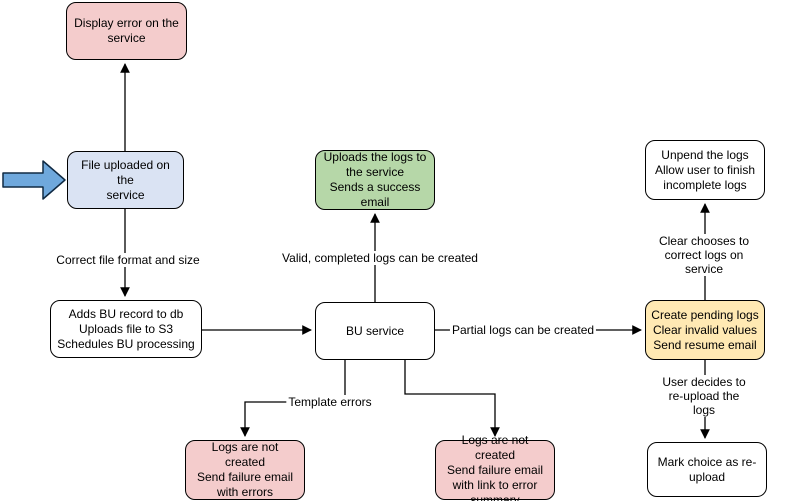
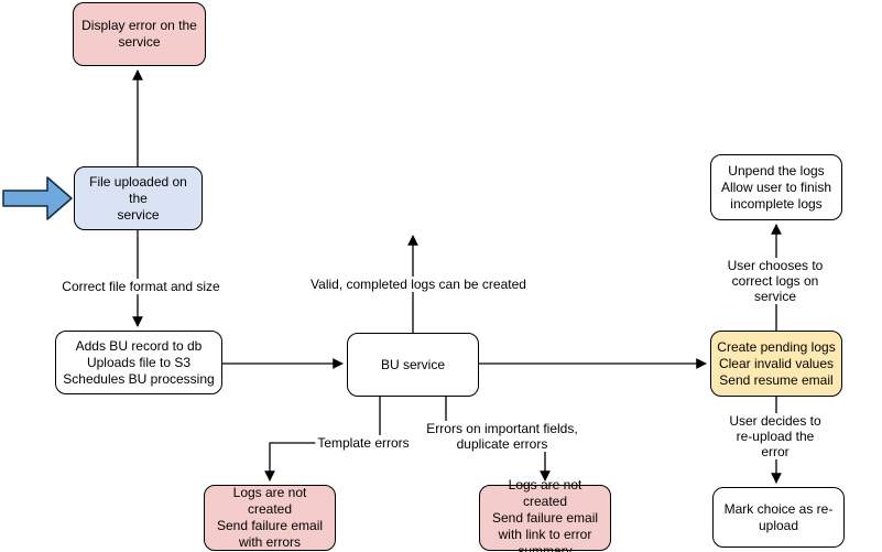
  Display error on the
  service
  File uploaded on the
  service
  Adds BU record to db
  Uploads file to S3
  Schedules BU processing
- Uploads the logs to
- the service
- Sends a success
- email
  BU service
  Unpend the logs
  Allow user to finish
  incomplete logs
  Create pending logs
  Clear invalid values
  Send resume email
  Mark choice as re-
  upload
  Logs are not created
  Send failure email
  with errors
  Logs are not created
  Send failure email
  with link to error
  summary
  Correct file format and size
  Valid, completed logs can be created
- Partial logs can be created
  Template errors
+ Errors on important fields,
+ duplicate errors
- Clear chooses to correct logs on service
+ User chooses to correct logs on service
- User decides to re-upload the logs
+ User decides to re-upload the error
